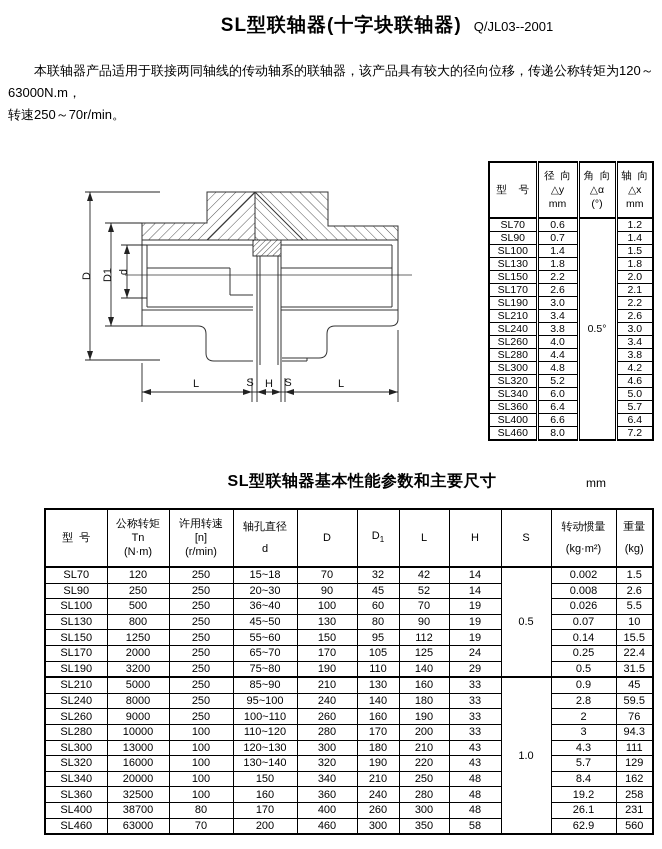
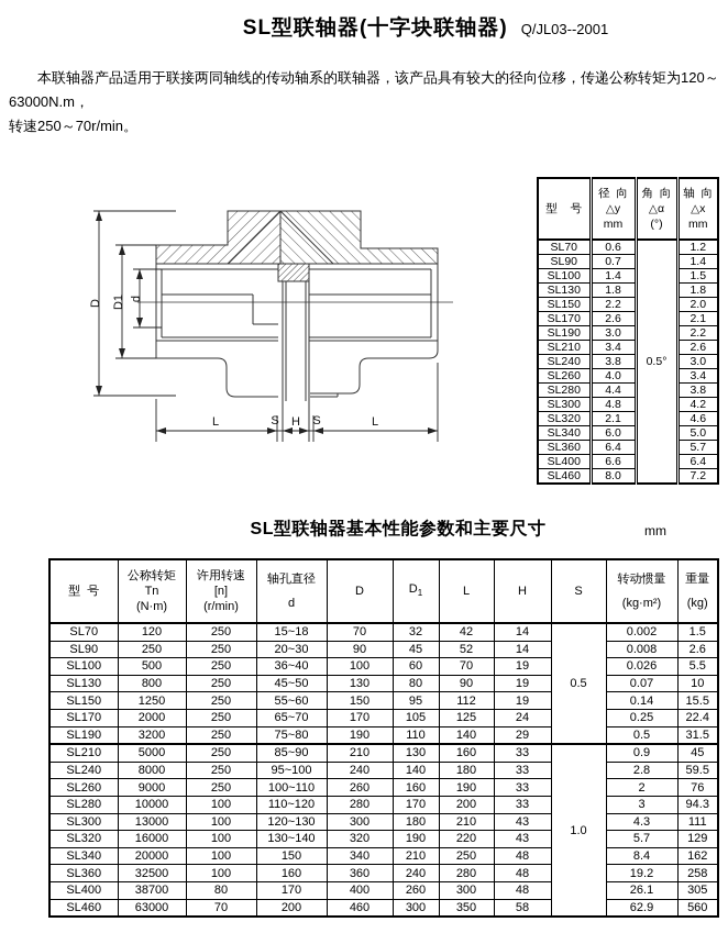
  SL型联轴器(十字块联轴器) Q/JL03--2001
  本联轴器产品适用于联接两同轴线的传动轴系的联轴器，该产品具有较大的径向位移，传递公称转矩为120～63000N.m，
  转速250～70r/min。
  L
  S
  H
  S
  L
  型 号	径 向 △y mm	角 向 △α (°)	轴 向 △x mm
  SL70	0.6	0.5°	1.2
  SL90	0.7	1.4
  SL100	1.4	1.5
  SL130	1.8	1.8
  SL150	2.2	2.0
  SL170	2.6	2.1
  SL190	3.0	2.2
  SL210	3.4	2.6
  SL240	3.8	3.0
  SL260	4.0	3.4
  SL280	4.4	3.8
  SL300	4.8	4.2
- SL320	5.2	4.6
+ SL320	2.1	4.6
  SL340	6.0	5.0
  SL360	6.4	5.7
  SL400	6.6	6.4
  SL460	8.0	7.2
  SL型联轴器基本性能参数和主要尺寸
  mm
  型 号	公称转矩 Tn (N·m)	许用转速 [n] (r/min)	轴孔直径 d	D	D1	L	H	S	转动惯量 (kg·m²)	重量 (kg)
  SL70	120	250	15~18	70	32	42	14	0.5	0.002	1.5
  SL90	250	250	20~30	90	45	52	14	0.008	2.6
  SL100	500	250	36~40	100	60	70	19	0.026	5.5
  SL130	800	250	45~50	130	80	90	19	0.07	10
  SL150	1250	250	55~60	150	95	112	19	0.14	15.5
  SL170	2000	250	65~70	170	105	125	24	0.25	22.4
  SL190	3200	250	75~80	190	110	140	29	0.5	31.5
  SL210	5000	250	85~90	210	130	160	33	1.0	0.9	45
  SL240	8000	250	95~100	240	140	180	33	2.8	59.5
  SL260	9000	250	100~110	260	160	190	33	2	76
  SL280	10000	100	110~120	280	170	200	33	3	94.3
  SL300	13000	100	120~130	300	180	210	43	4.3	111
  SL320	16000	100	130~140	320	190	220	43	5.7	129
  SL340	20000	100	150	340	210	250	48	8.4	162
  SL360	32500	100	160	360	240	280	48	19.2	258
- SL400	38700	80	170	400	260	300	48	26.1	231
+ SL400	38700	80	170	400	260	300	48	26.1	305
  SL460	63000	70	200	460	300	350	58	62.9	560
